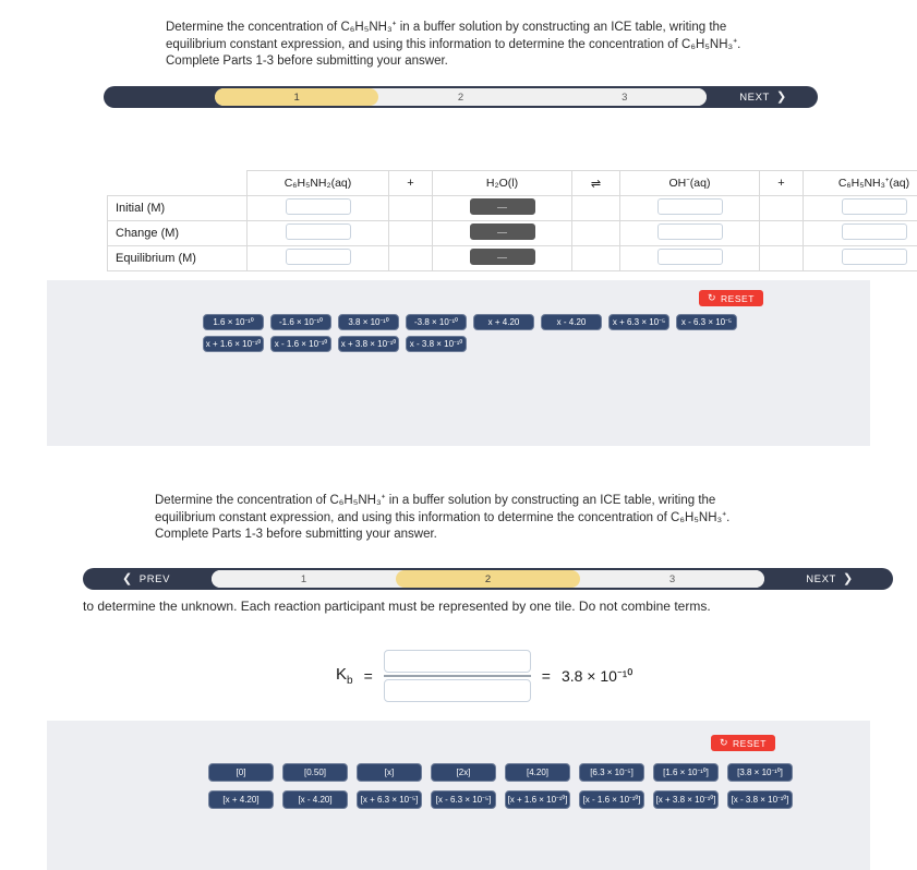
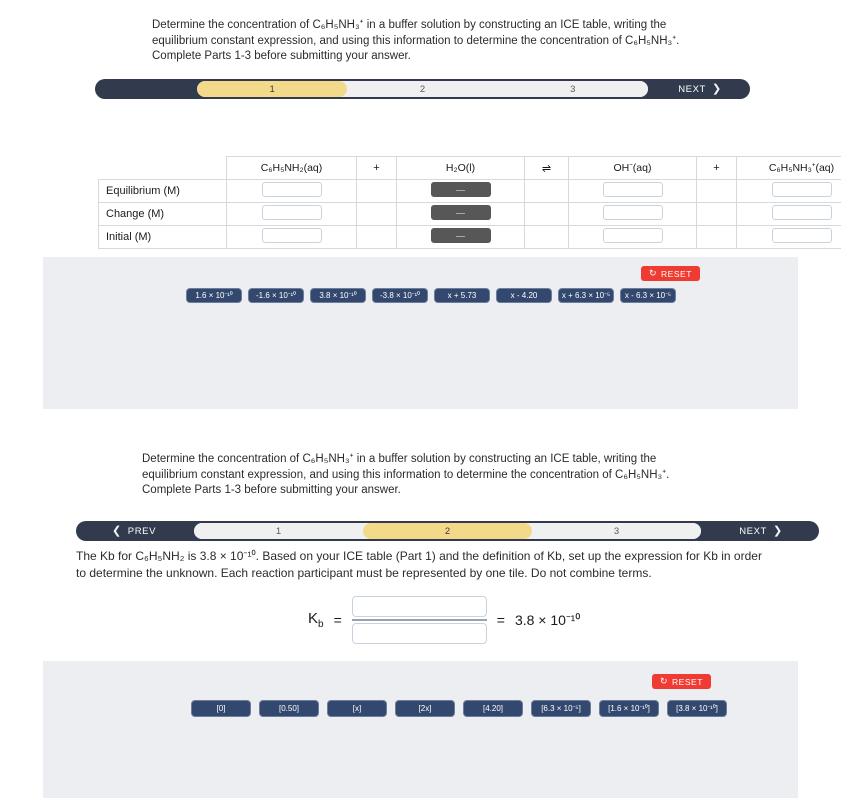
  Determine the concentration of C₆H₅NH₃⁺ in a buffer solution by constructing an ICE table, writing the
  equilibrium constant expression, and using this information to determine the concentration of C₆H₅NH₃⁺.
  Complete Parts 1-3 before submitting your answer.
  1
  2
  3
  NEXT
  ❯
  	C₆H₅NH₂(aq)	+	H₂O(l)	⇌	OH⁻(aq)	+	C₆H₅NH₃⁺(aq)
- Initial (M)
+ Equilibrium (M)
  Change (M)
- Equilibrium (M)
+ Initial (M)
  ↻
  RESET
  1.6 × 10⁻¹⁰
  -1.6 × 10⁻¹⁰
  3.8 × 10⁻¹⁰
  -3.8 × 10⁻¹⁰
- x + 4.20
+ x + 5.73
  x - 4.20
  x + 6.3 × 10⁻⁵
  x - 6.3 × 10⁻⁵
- x + 1.6 × 10⁻¹⁰
- x - 1.6 × 10⁻¹⁰
- x + 3.8 × 10⁻¹⁰
- x - 3.8 × 10⁻¹⁰
  Determine the concentration of C₆H₅NH₃⁺ in a buffer solution by constructing an ICE table, writing the
  equilibrium constant expression, and using this information to determine the concentration of C₆H₅NH₃⁺.
  Complete Parts 1-3 before submitting your answer.
  ❮
  PREV
  1
  2
  3
  NEXT
  ❯
+ The Kb for C₆H₅NH₂ is 3.8 × 10⁻¹⁰. Based on your ICE table (Part 1) and the definition of Kb, set up the expression for Kb in order
  to determine the unknown. Each reaction participant must be represented by one tile. Do not combine terms.
  Kb
  =
  =
  3.8 × 10⁻¹⁰
  ↻
  RESET
  [0]
  [0.50]
  [x]
  [2x]
  [4.20]
  [6.3 × 10⁻⁵]
  [1.6 × 10⁻¹⁰]
  [3.8 × 10⁻¹⁰]
- [x + 4.20]
- [x - 4.20]
- [x + 6.3 × 10⁻⁵]
- [x - 6.3 × 10⁻⁵]
- [x + 1.6 × 10⁻¹⁰]
- [x - 1.6 × 10⁻¹⁰]
- [x + 3.8 × 10⁻¹⁰]
- [x - 3.8 × 10⁻¹⁰]
